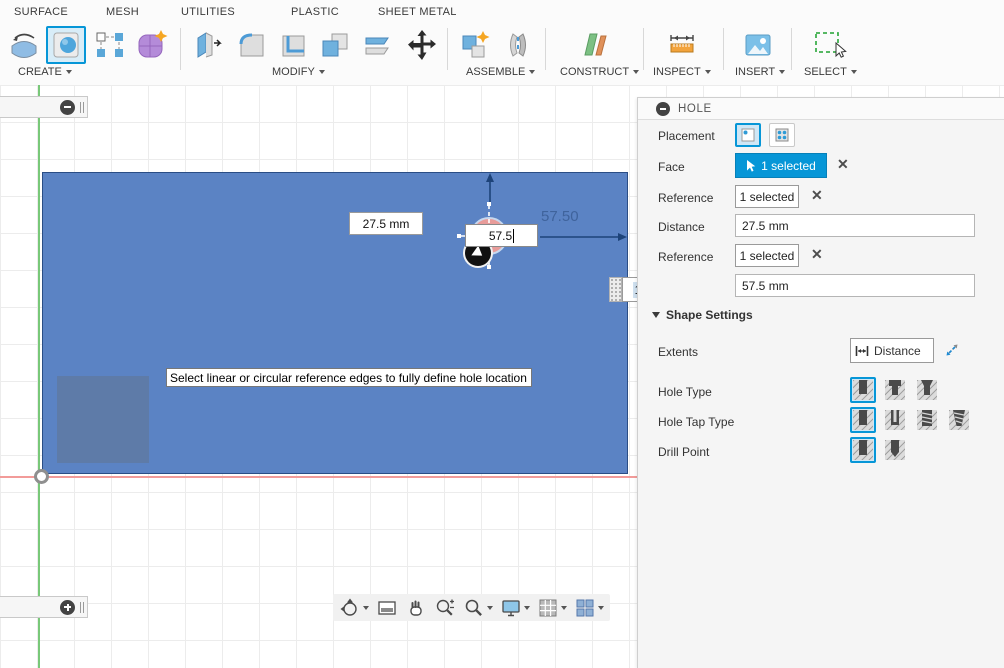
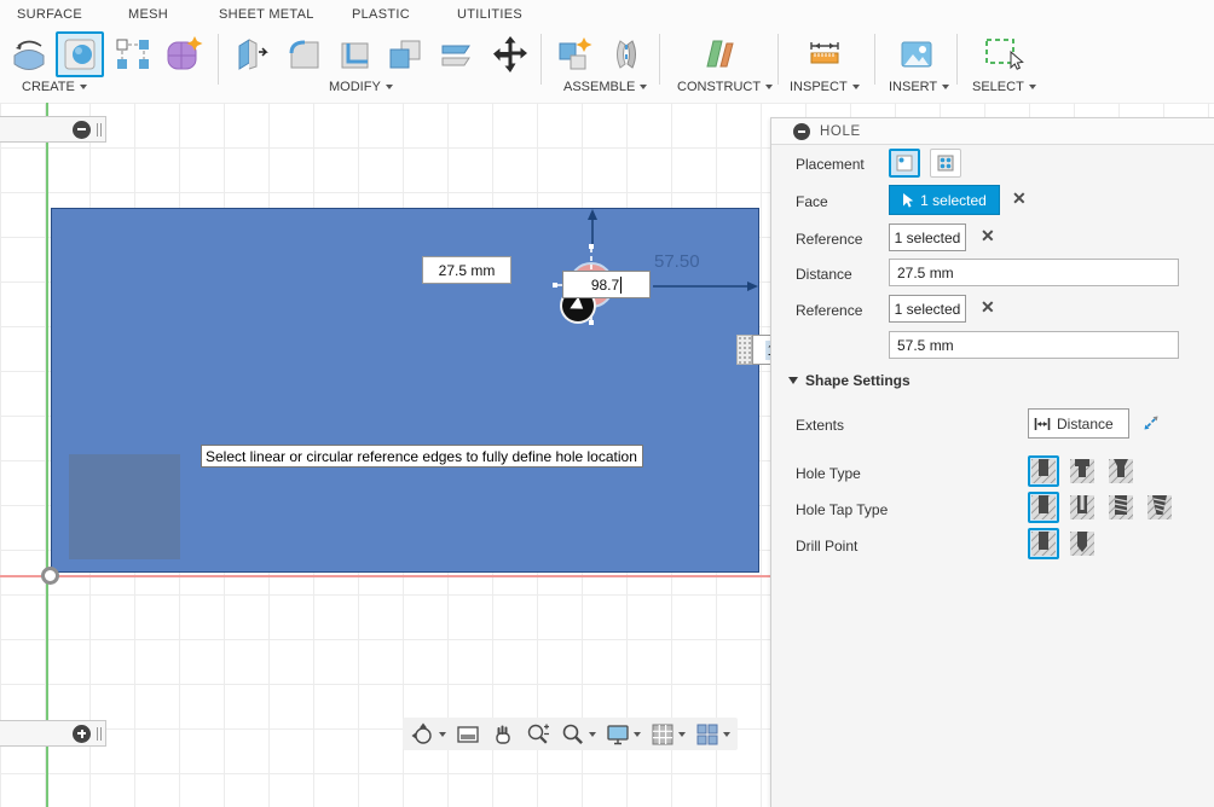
  SURFACE
  MESH
- UTILITIES
+ SHEET METAL
  PLASTIC
- SHEET METAL
+ UTILITIES
  CREATE
  MODIFY
  ASSEMBLE
  CONSTRUCT
  INSPECT
  INSERT
  SELECT
  Select linear or circular reference edges to fully define hole location
  27.5 mm
- 57.5
+ 98.7
  57.50
  HOLE
  Placement
  Face
  1 selected
  ✕
  Reference
  1 selected
  ✕
  Distance
  27.5 mm
  Reference
  1 selected
  ✕
  57.5 mm
  Shape Settings
  Extents
  Distance
  Hole Type
  Hole Tap Type
  Drill Point
